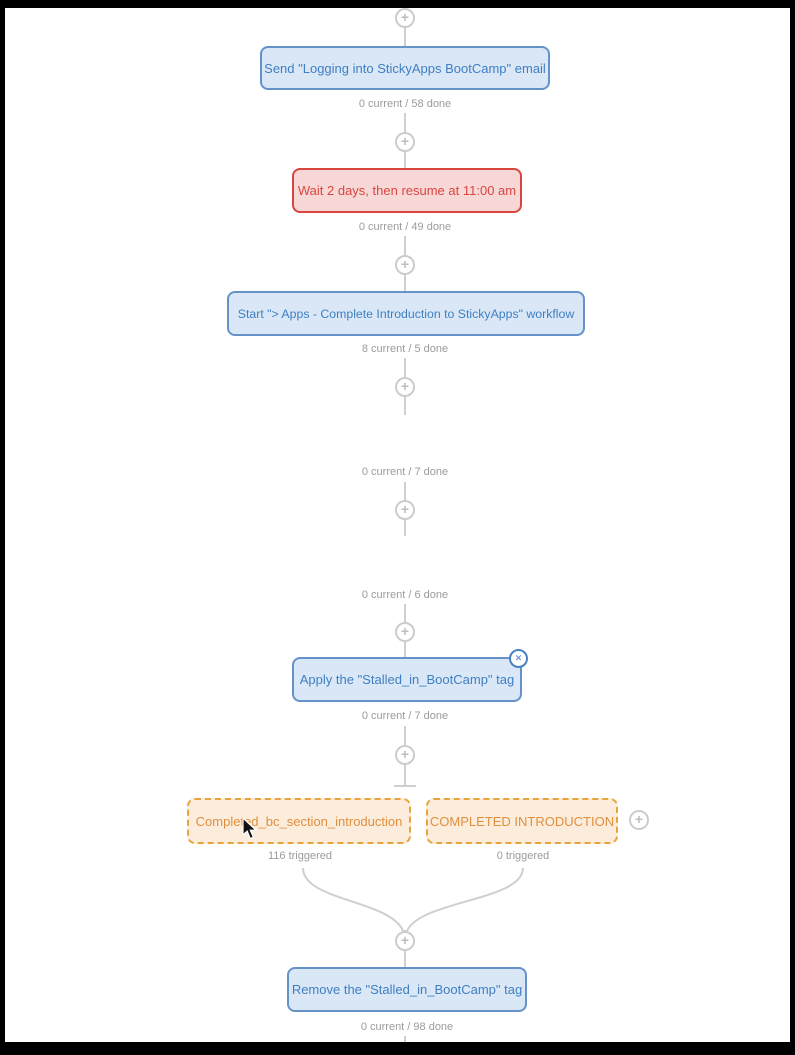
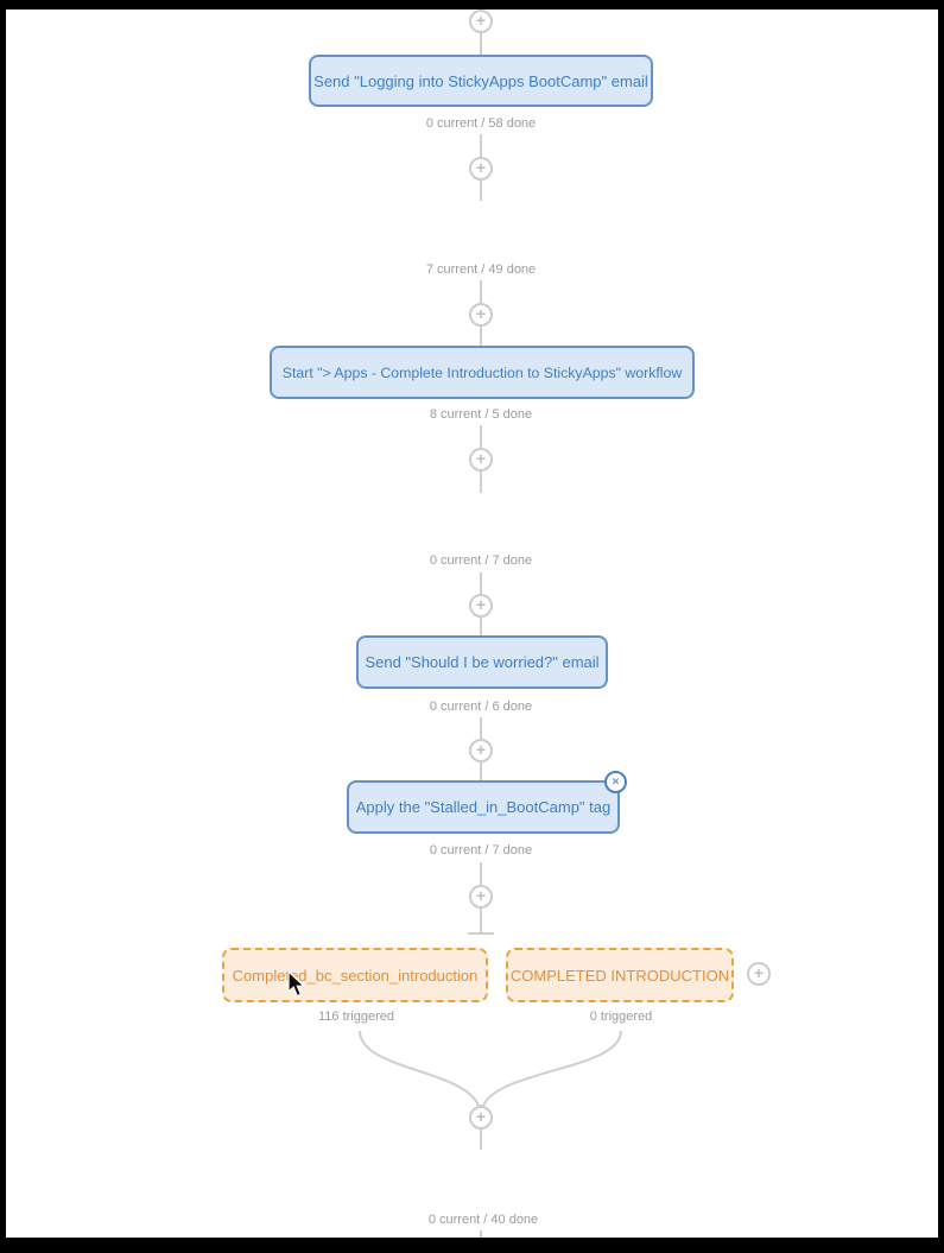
  +
  +
  +
  +
  +
  +
  +
  +
  +
  Send "Logging into StickyApps BootCamp" email
  0 current / 58 done
- Wait 2 days, then resume at 11:00 am
- 0 current / 49 done
+ 7 current / 49 done
  Start "> Apps - Complete Introduction to StickyApps" workflow
  8 current / 5 done
  0 current / 7 done
+ Send "Should I be worried?" email
  0 current / 6 done
  Apply the "Stalled_in_BootCamp" tag
  ✕
  0 current / 7 done
  Completed_bc_section_introduction
  116 triggered
  COMPLETED INTRODUCTION
  0 triggered
- Remove the "Stalled_in_BootCamp" tag
- 0 current / 98 done
+ 0 current / 40 done
